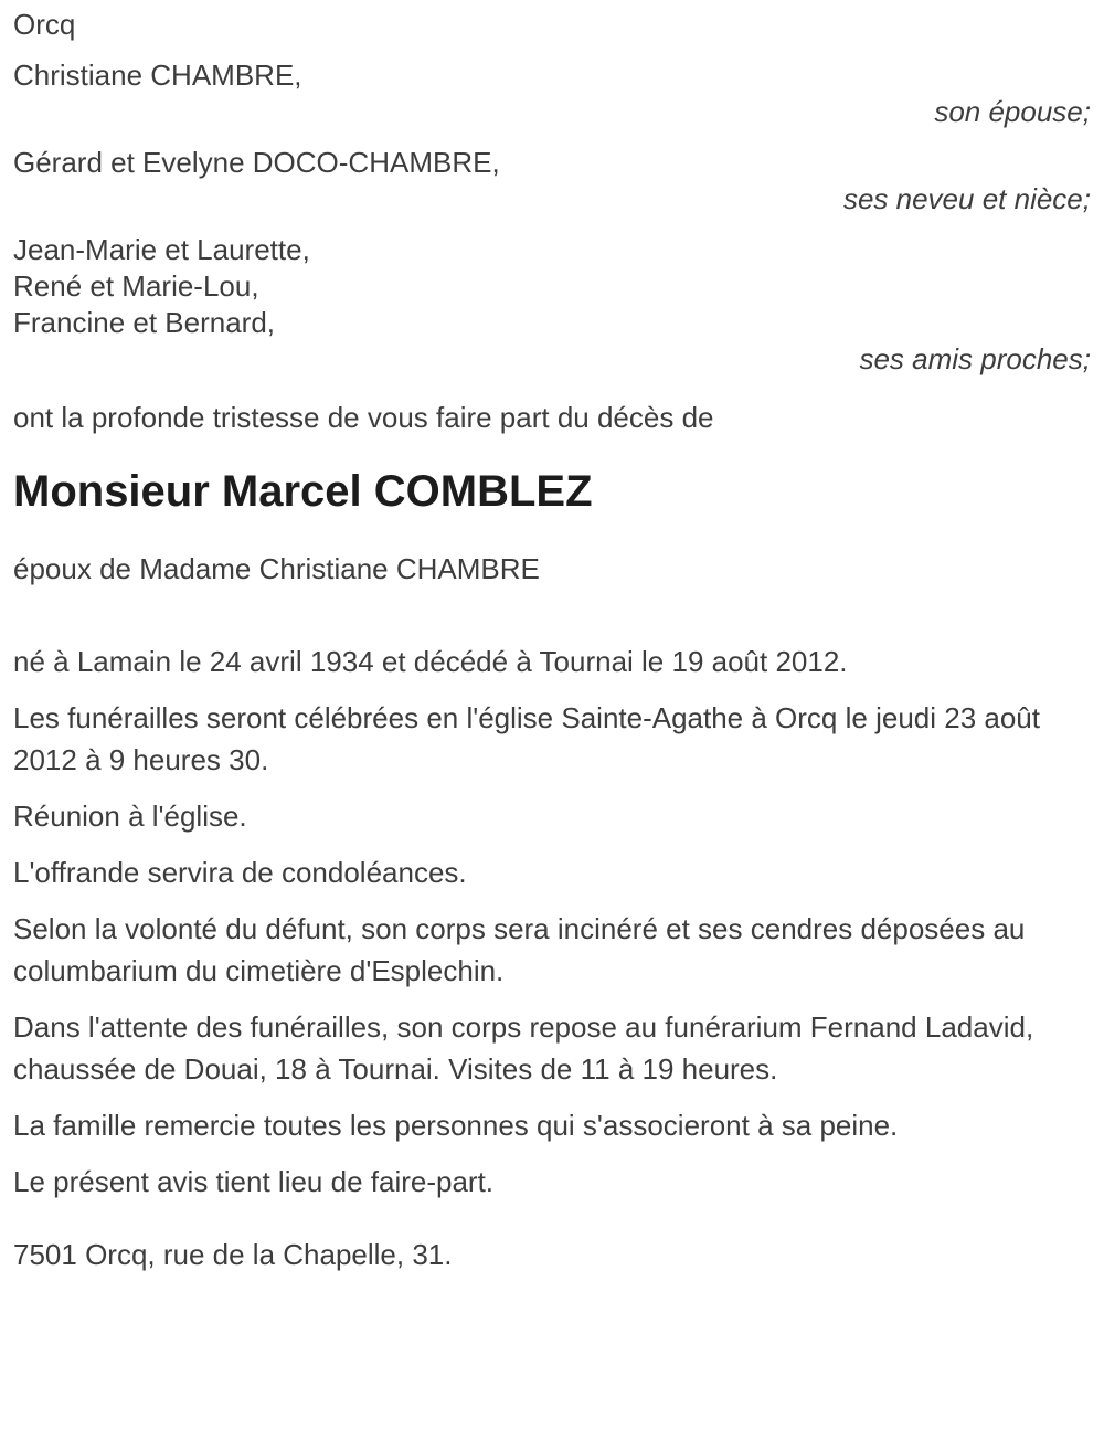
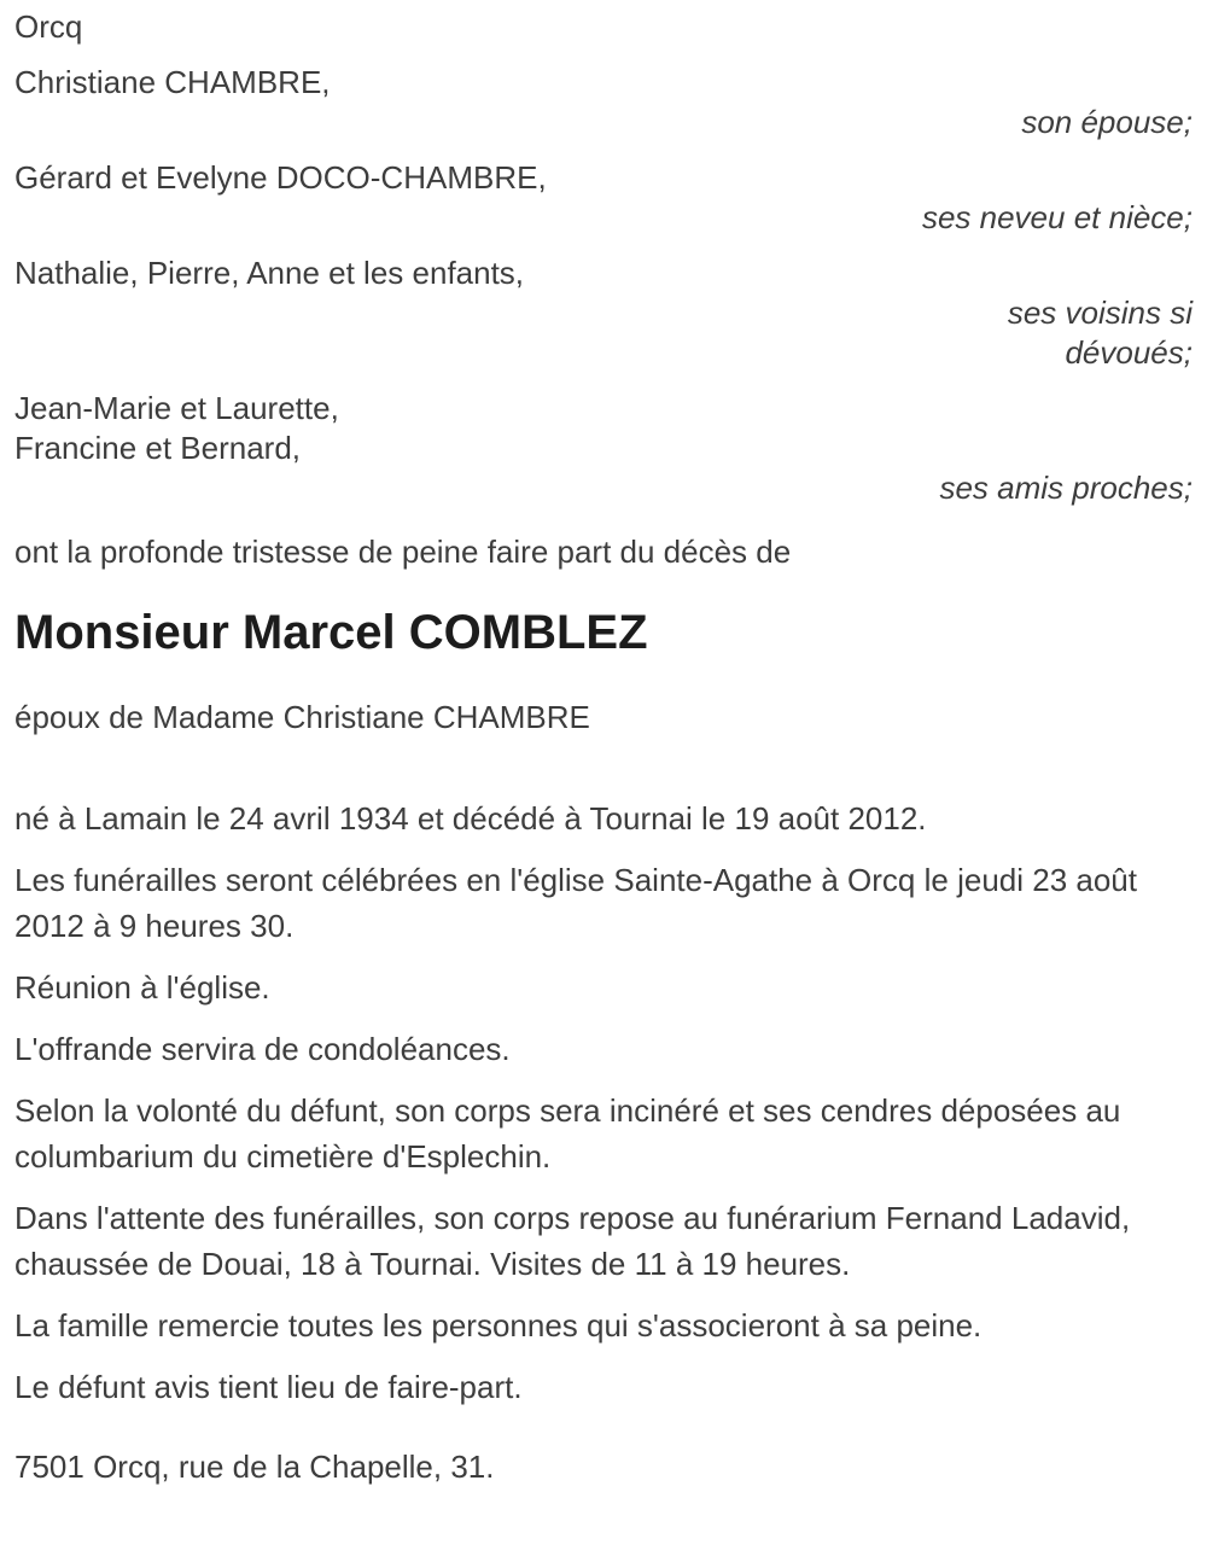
  Orcq
  Christiane CHAMBRE,
  son épouse;
  Gérard et Evelyne DOCO-CHAMBRE,
  ses neveu et nièce;
+ Nathalie, Pierre, Anne et les enfants,
+ ses voisins si
+ dévoués;
  Jean-Marie et Laurette,
- René et Marie-Lou,
  Francine et Bernard,
  ses amis proches;
- ont la profonde tristesse de vous faire part du décès de
+ ont la profonde tristesse de peine faire part du décès de
  Monsieur Marcel COMBLEZ
  époux de Madame Christiane CHAMBRE
  né à Lamain le 24 avril 1934 et décédé à Tournai le 19 août 2012.
  Les funérailles seront célébrées en l'église Sainte-Agathe à Orcq le jeudi 23 août 2012 à 9 heures 30.
  Réunion à l'église.
  L'offrande servira de condoléances.
  Selon la volonté du défunt, son corps sera incinéré et ses cendres déposées au columbarium du cimetière d'Esplechin.
  Dans l'attente des funérailles, son corps repose au funérarium Fernand Ladavid, chaussée de Douai, 18 à Tournai. Visites de 11 à 19 heures.
  La famille remercie toutes les personnes qui s'associeront à sa peine.
- Le présent avis tient lieu de faire-part.
+ Le défunt avis tient lieu de faire-part.
  7501 Orcq, rue de la Chapelle, 31.
